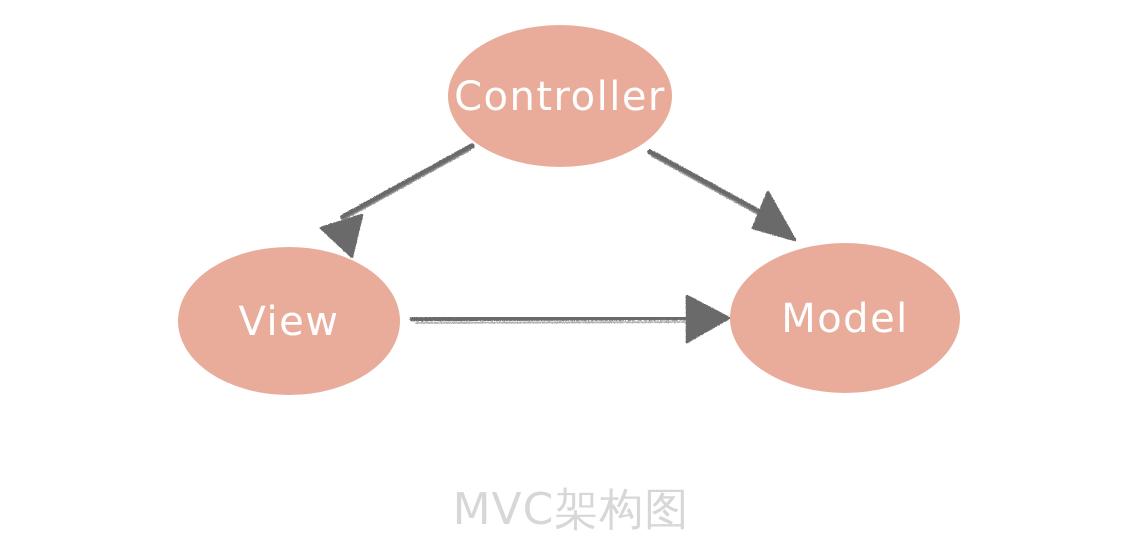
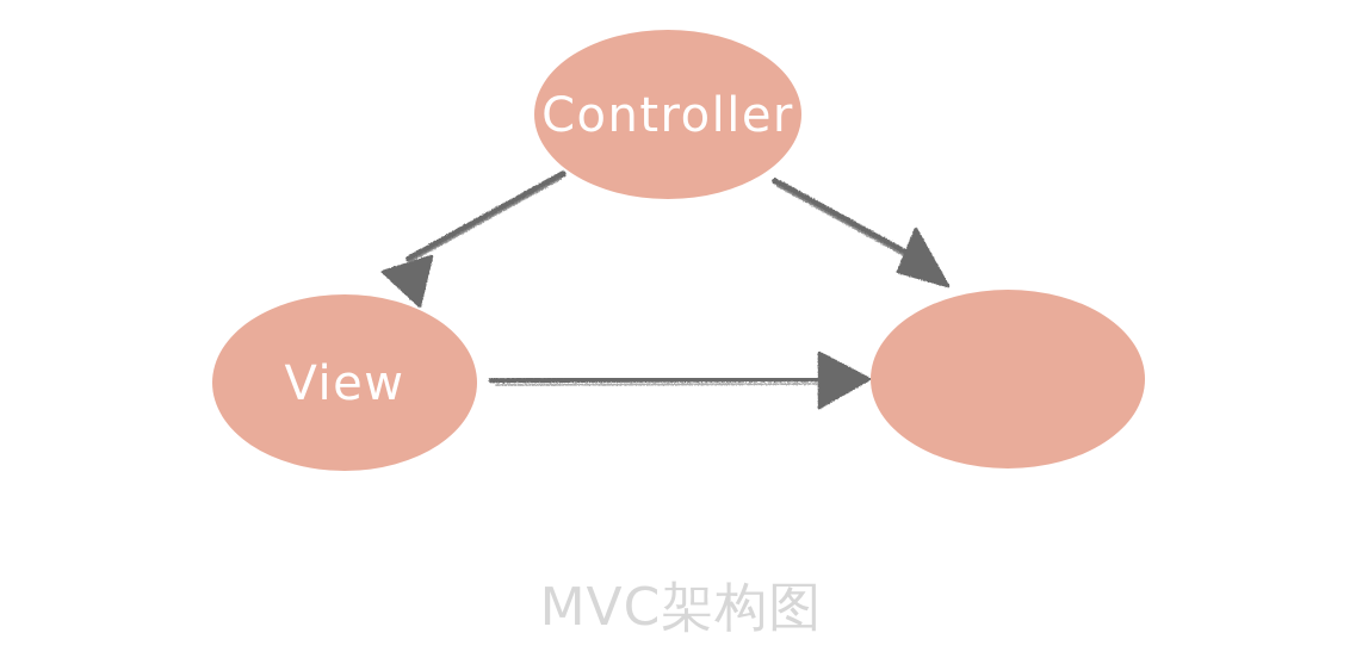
  Controller
  View
- Model
  MVC架构图
